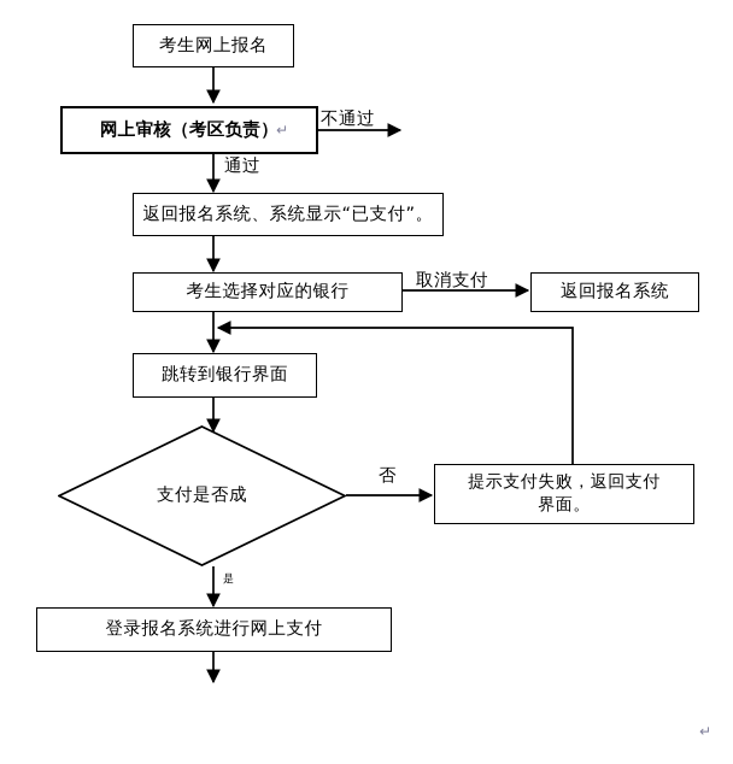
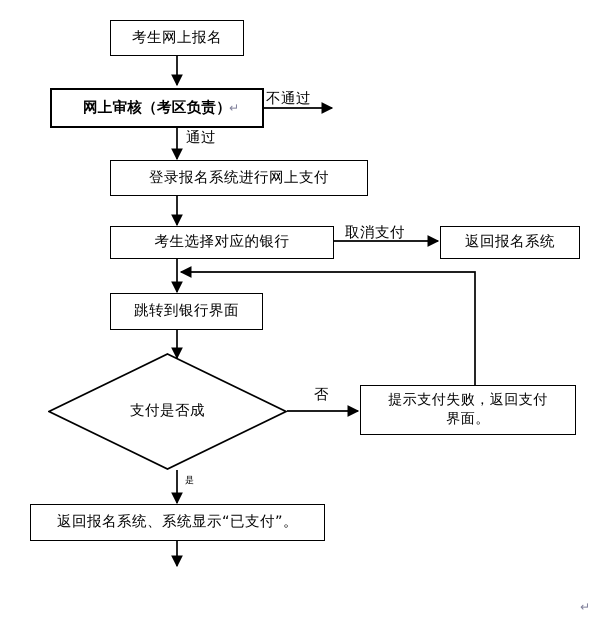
  考生网上报名
  网上审核（考区负责）
  ↵
- 返回报名系统、系统显示“已支付”。
+ 登录报名系统进行网上支付
  考生选择对应的银行
  返回报名系统
  跳转到银行界面
  支付是否成
  提示支付失败，返回支付
  界面。
- 登录报名系统进行网上支付
+ 返回报名系统、系统显示“已支付”。
  不通过
  通过
  取消支付
  否
  是
  ↵
